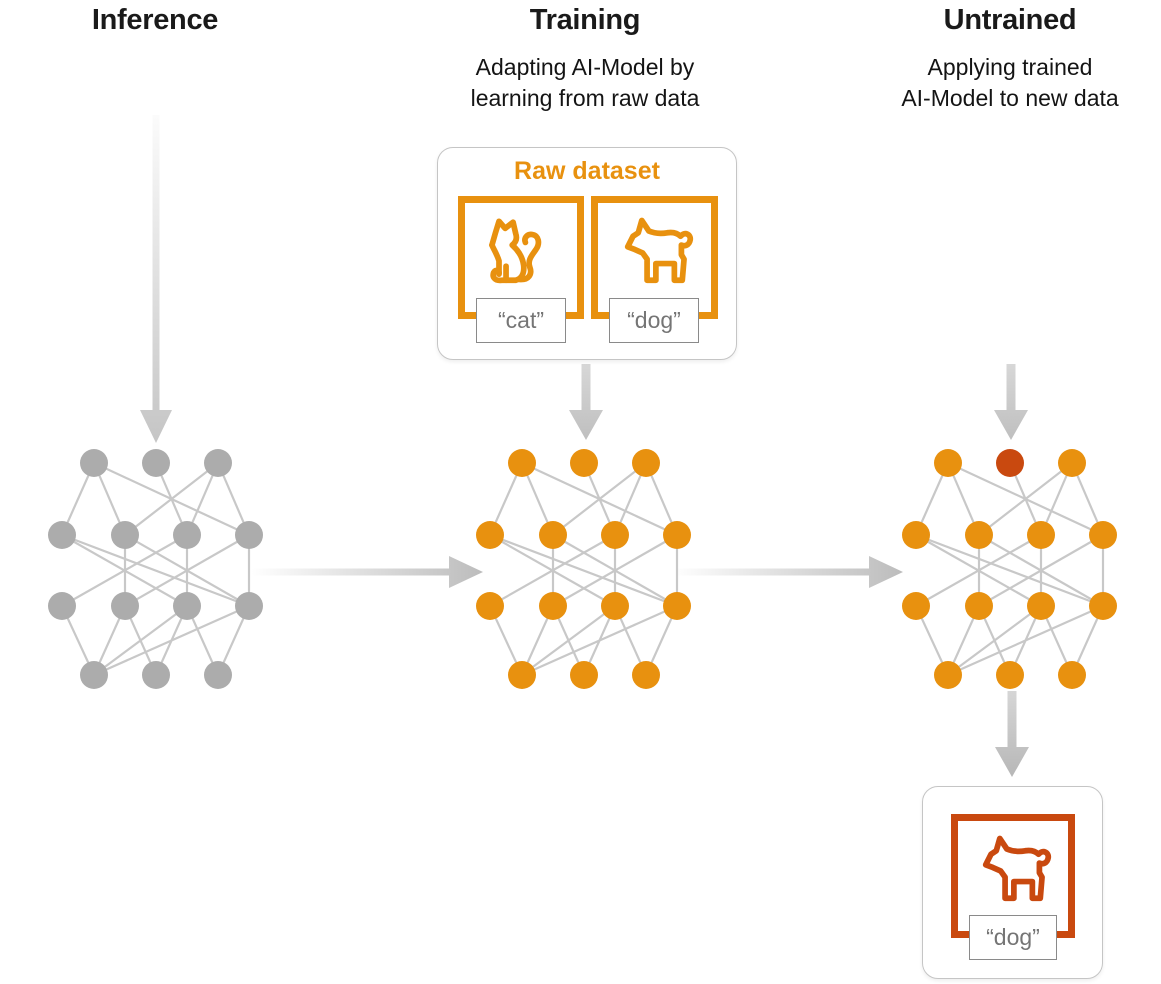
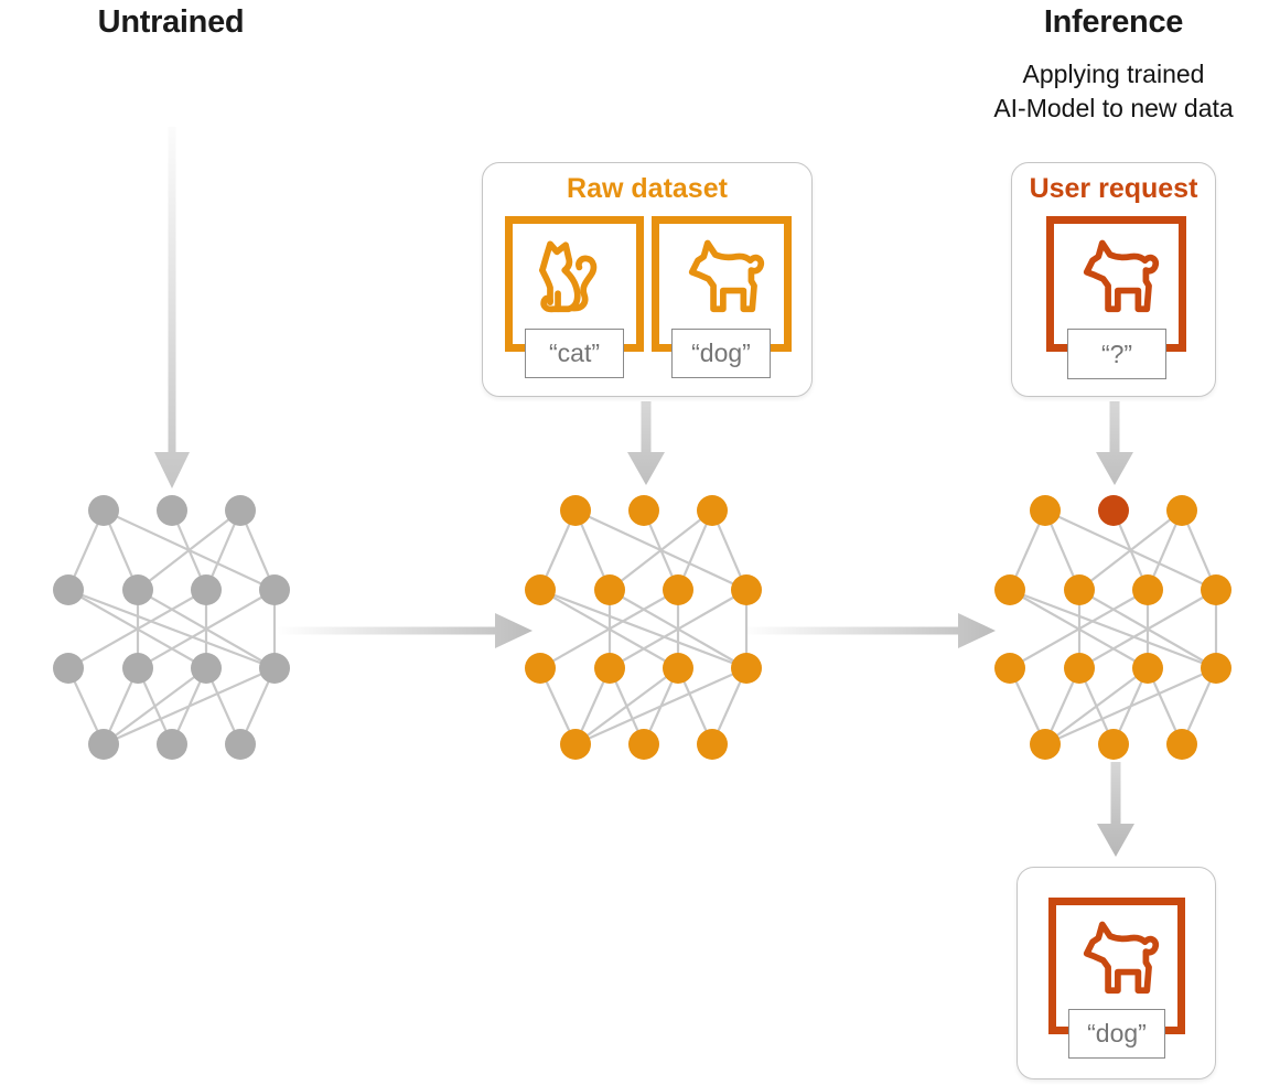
- Inference
+ Untrained
- Training
- Adapting AI-Model by
- learning from raw data
- Untrained
+ Inference
  Applying trained
  AI-Model to new data
  Raw dataset
  “cat”
  “dog”
+ User request
+ “?”
  “dog”
